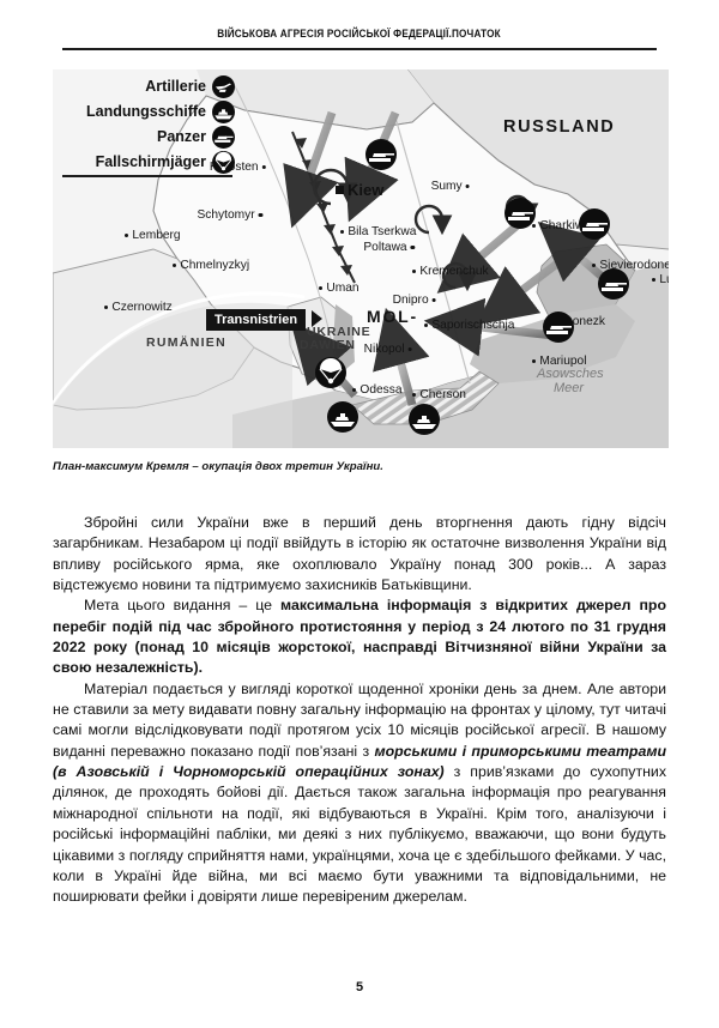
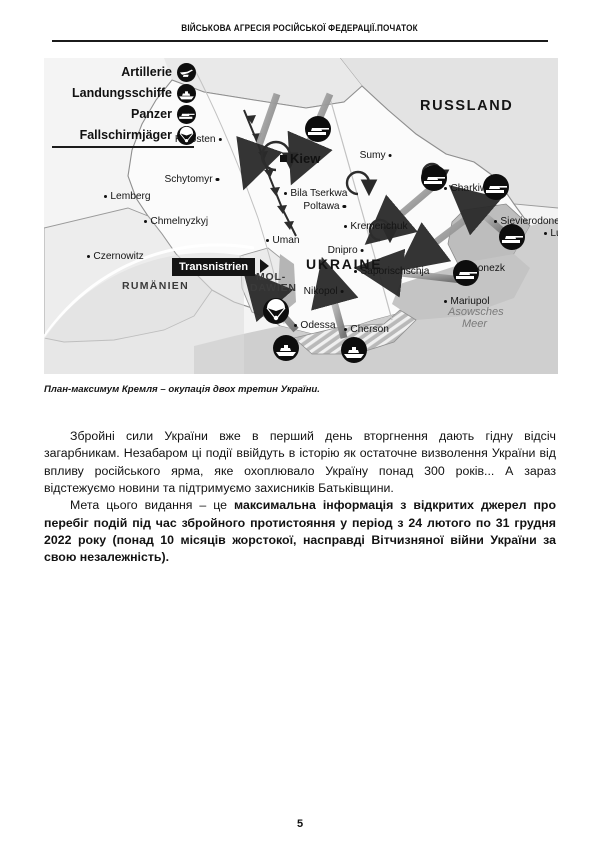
  ВІЙСЬКОВА АГРЕСІЯ РОСІЙСЬКОЇ ФЕДЕРАЦІЇ.ПОЧАТОК
  RUSSLAND
- MOL-
+ UKRAINE
  RUMÄNIEN
- UKRAINE
+ MOL-
  DAWIEN
  Asowsches
  Meer
  Kiew
  Transnistrien
  Schytomyr
  Lemberg
  Chmelnyzkyj
  Czernowitz
  Bila Tserkwa
  Uman
  Odessa
  Cherson
  Nikopol
  Saporischschja
  Dnipro
  Kremenchuk
  Poltawa
  Sumy
  Charki
  Sievierodone
  onezk
  Mariupol
  Artillerie
  Landungsschiffe
  Panzer
  Fallschirmjäger
  План-максимум Кремля – окупація двох третин України.
  Збройні сили України вже в перший день вторгнення дають гідну відсіч загарбникам. Незабаром ці події ввійдуть в історію як остаточне визволення України від впливу російського ярма, яке охоплювало Україну понад 300 ро­ків... А зараз відстежуємо новини та підтримуємо захисників Батьківщини.
  Мета цього видання – це максимальна інформація з відкритих дже­рел про перебіг подій під час збройного протистояння у період з 24 лютого по 31 грудня 2022 року (понад 10 місяців жорстокої, насправді Вітчизняної війни України за свою незалежність).
- Матеріал подається у вигляді короткої щоденної хроніки день за днем. Але автори не ставили за мету видавати повну загальну інформацію на фрон­тах у цілому, тут читачі самі могли відслідковувати події протягом усіх 10 міся­ців російської агресії. В нашому виданні переважно показано події пов’язані з морськими і приморськими театрами (в Азовській і Чорноморській опера­ційних зонах) з прив’язками до сухопутних ділянок, де проходять бойові дії. Дається також загальна інформація про реагування міжнародної спільноти на події, які відбуваються в Україні. Крім того, аналізуючи і російські інфор­маційні пабліки, ми деякі з них публікуємо, вважаючи, що вони будуть цікави­ми з погляду сприйняття нами, українцями, хоча це є здебільшого фейками. У час, коли в Україні йде війна, ми всі маємо бути уважними та відповідальни­ми, не поширювати фейки і довіряти лише перевіреним джерелам.
  5
